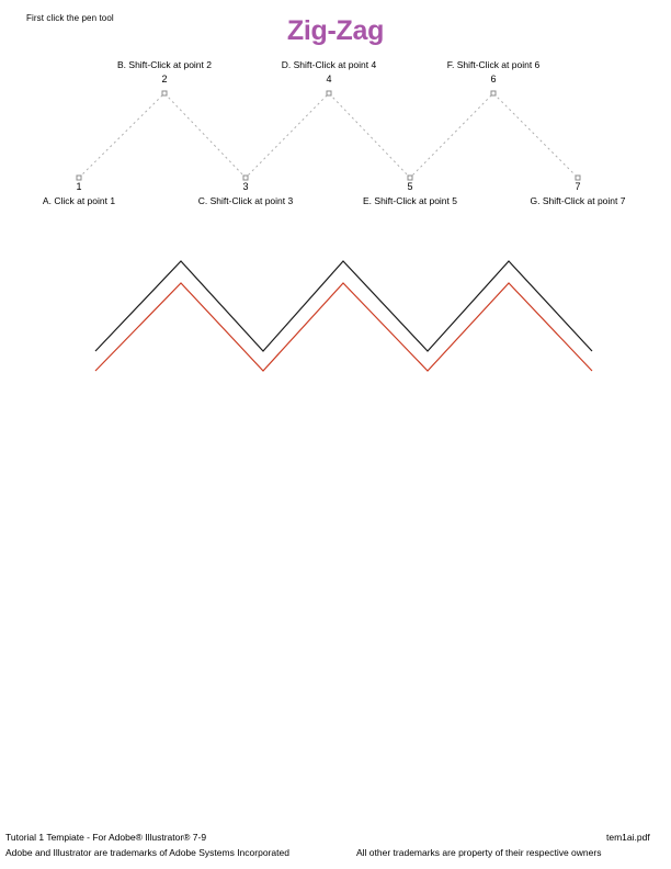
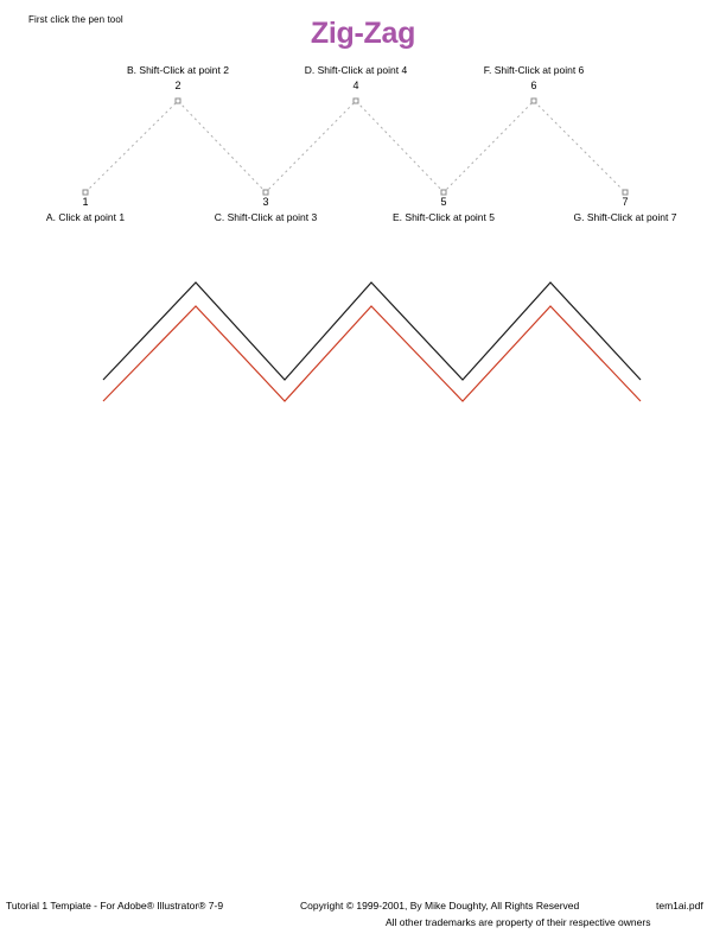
  First click the pen tool
  Zig-Zag
  1
  A. Click at point 1
  2
  B. Shift-Click at point 2
  3
  C. Shift-Click at point 3
  4
  D. Shift-Click at point 4
  5
  E. Shift-Click at point 5
  6
  F. Shift-Click at point 6
  7
  G. Shift-Click at point 7
  Tutorial 1 Tempiate - For Adobe® Illustrator® 7-9
+ Copyright © 1999-2001, By Mike Doughty, All Rights Reserved
  tem1ai.pdf
- Adobe and Illustrator are trademarks of Adobe Systems Incorporated
  All other trademarks are property of their respective owners
